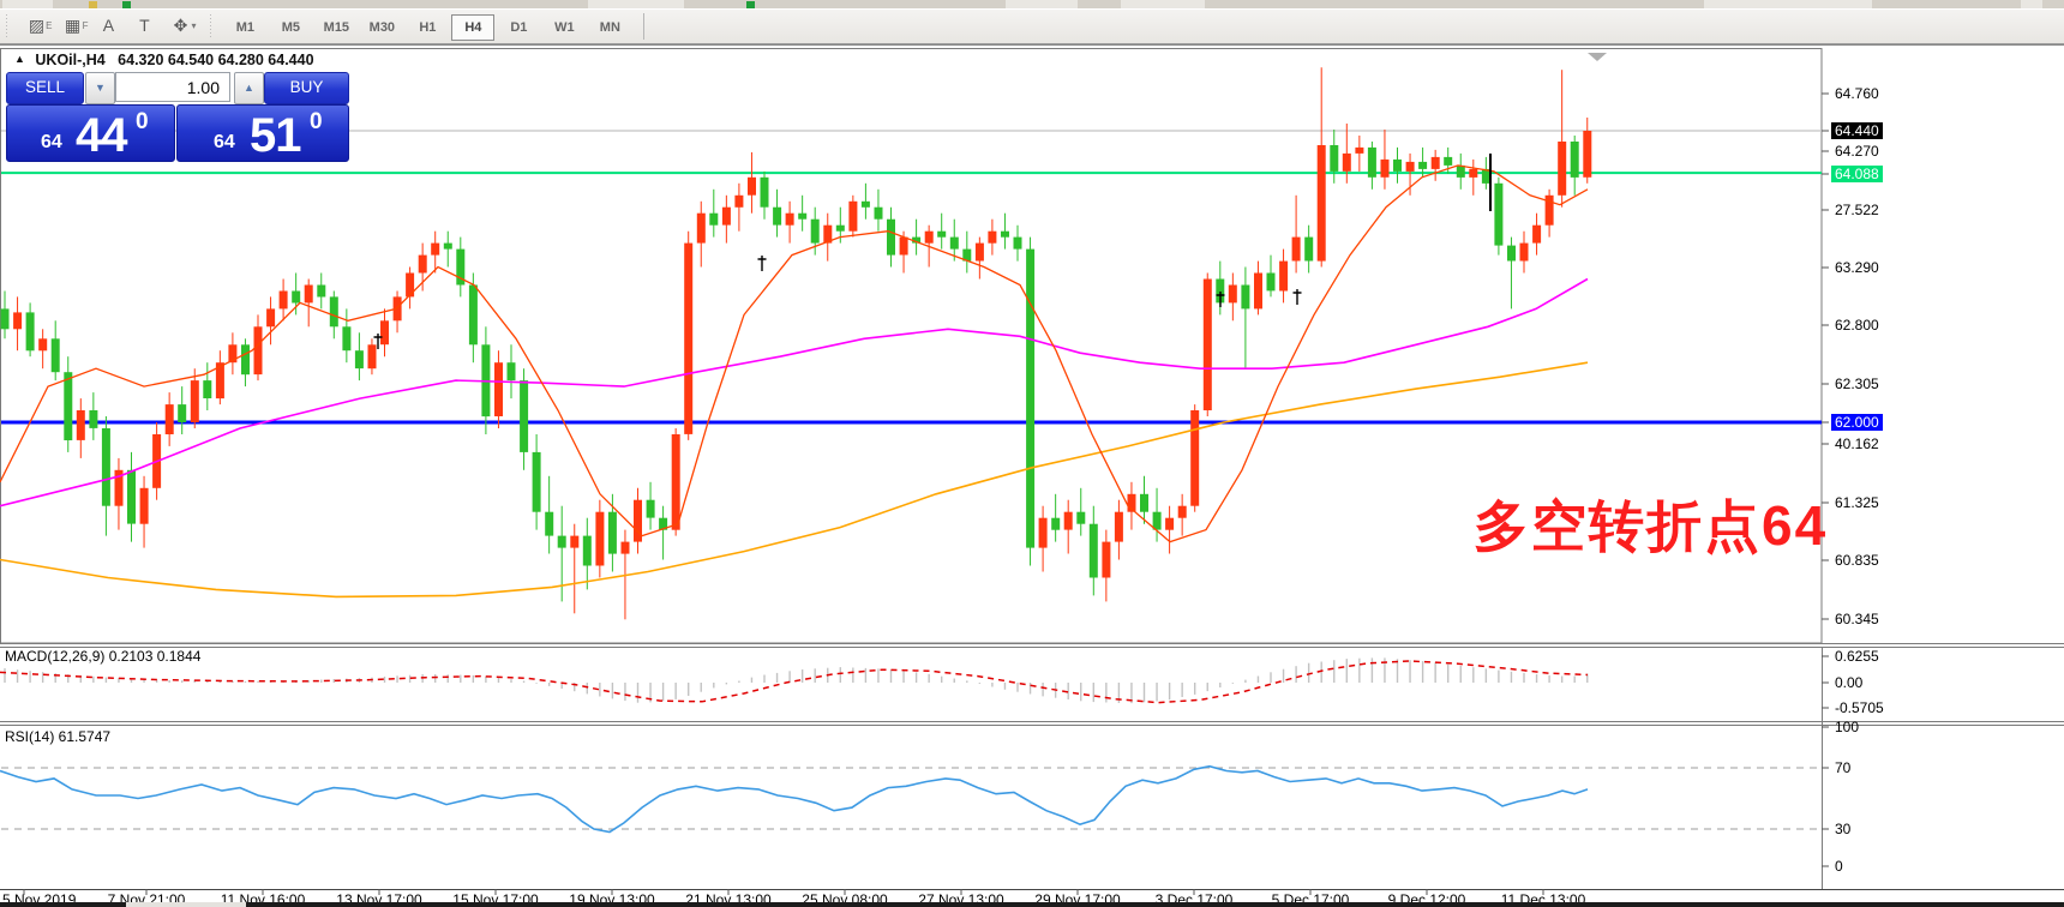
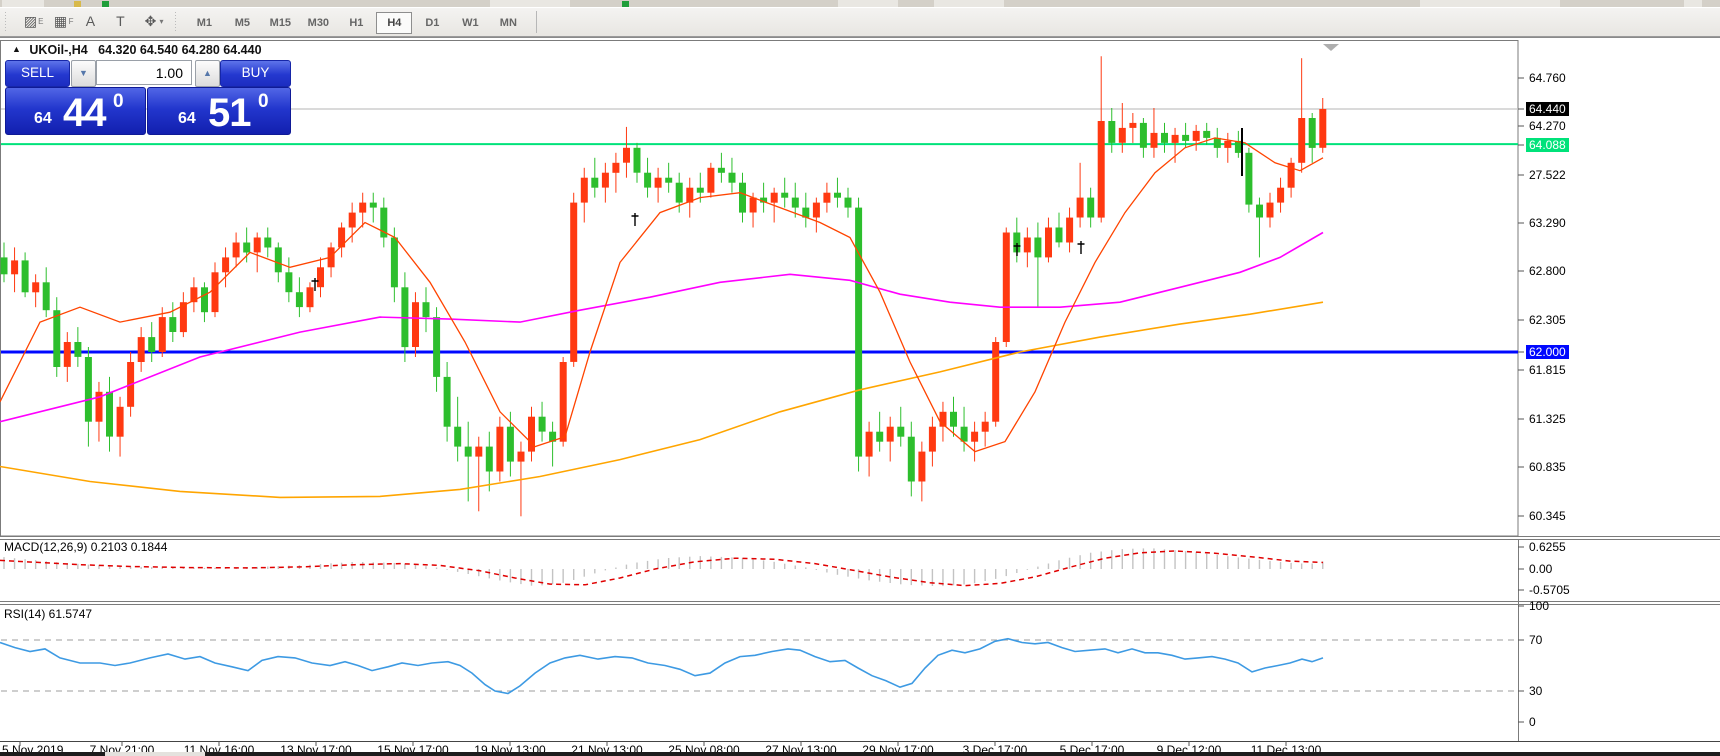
  ▨
  E
  ▦
  F
  A T ✥
  ▾
  M1 M5 M15 M30 H1 H4 D1 W1 MN
  ▲ UKOil-,H4 64.320 64.540 64.280 64.440
  SELL
  ▼
  1.00
  ▲
  BUY
  64
  44
  0
  64
  51
  0
  MACD(12,26,9) 0.2103 0.1844
  RSI(14) 61.5747
- 多空转折点64
  64.760
  64.440
  64.270
  64.088
  27.522
  63.290
  62.800
  62.305
  62.000
- 40.162
+ 61.815
  61.325
  60.835
  60.345
  0.6255
  0.00
  -0.5705
  100
  70
  30
  0
  5 Nov 2019
  7 Nov 21:00
  11 Nov 16:00
  13 Nov 17:00
  15 Nov 17:00
  19 Nov 13:00
  21 Nov 13:00
  25 Nov 08:00
  27 Nov 13:00
  29 Nov 17:00
  3 Dec 17:00
  5 Dec 17:00
  9 Dec 12:00
  11 Dec 13:00
